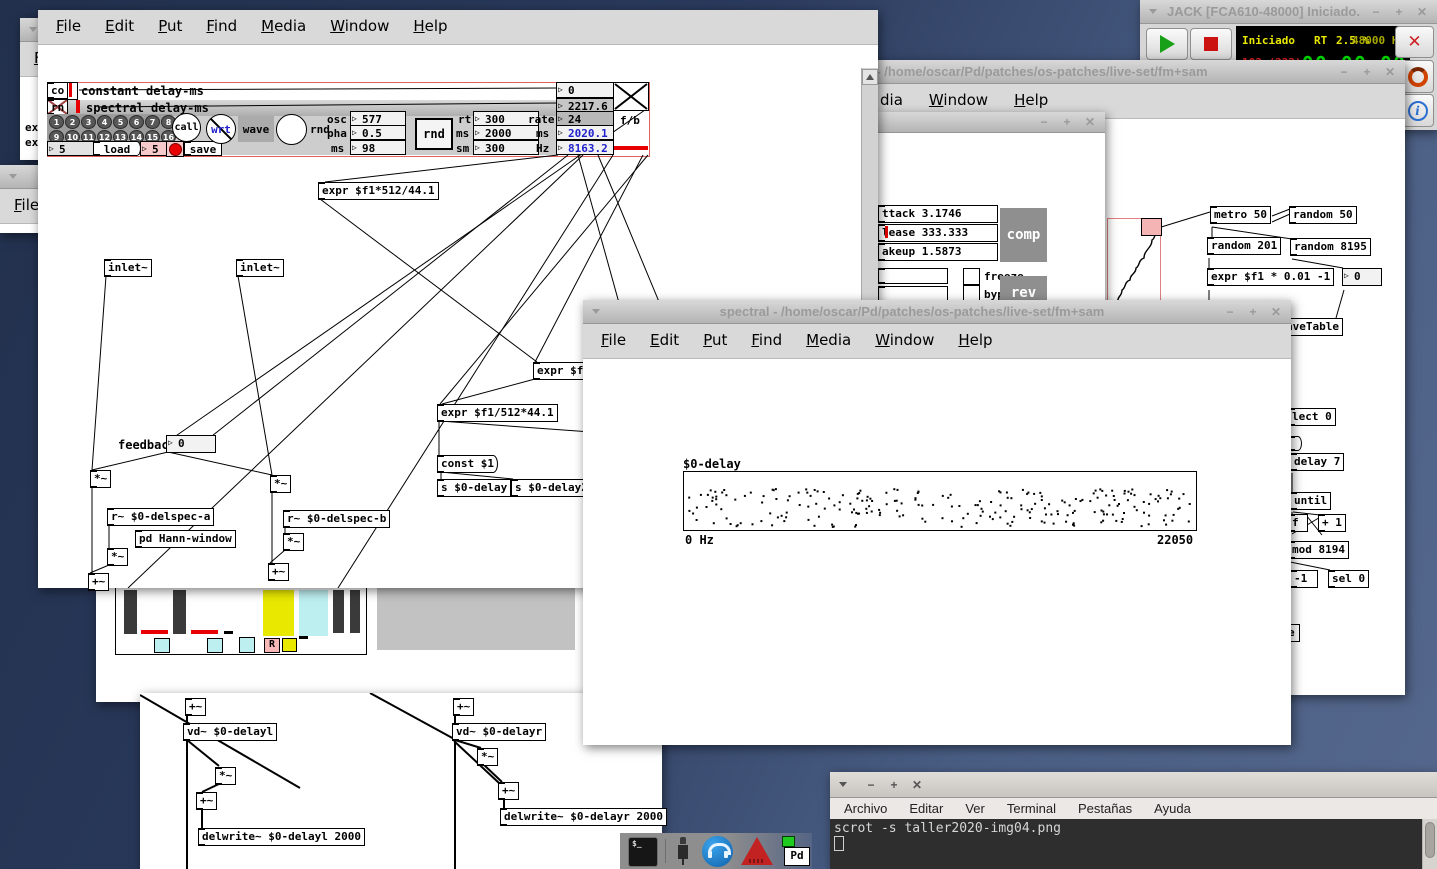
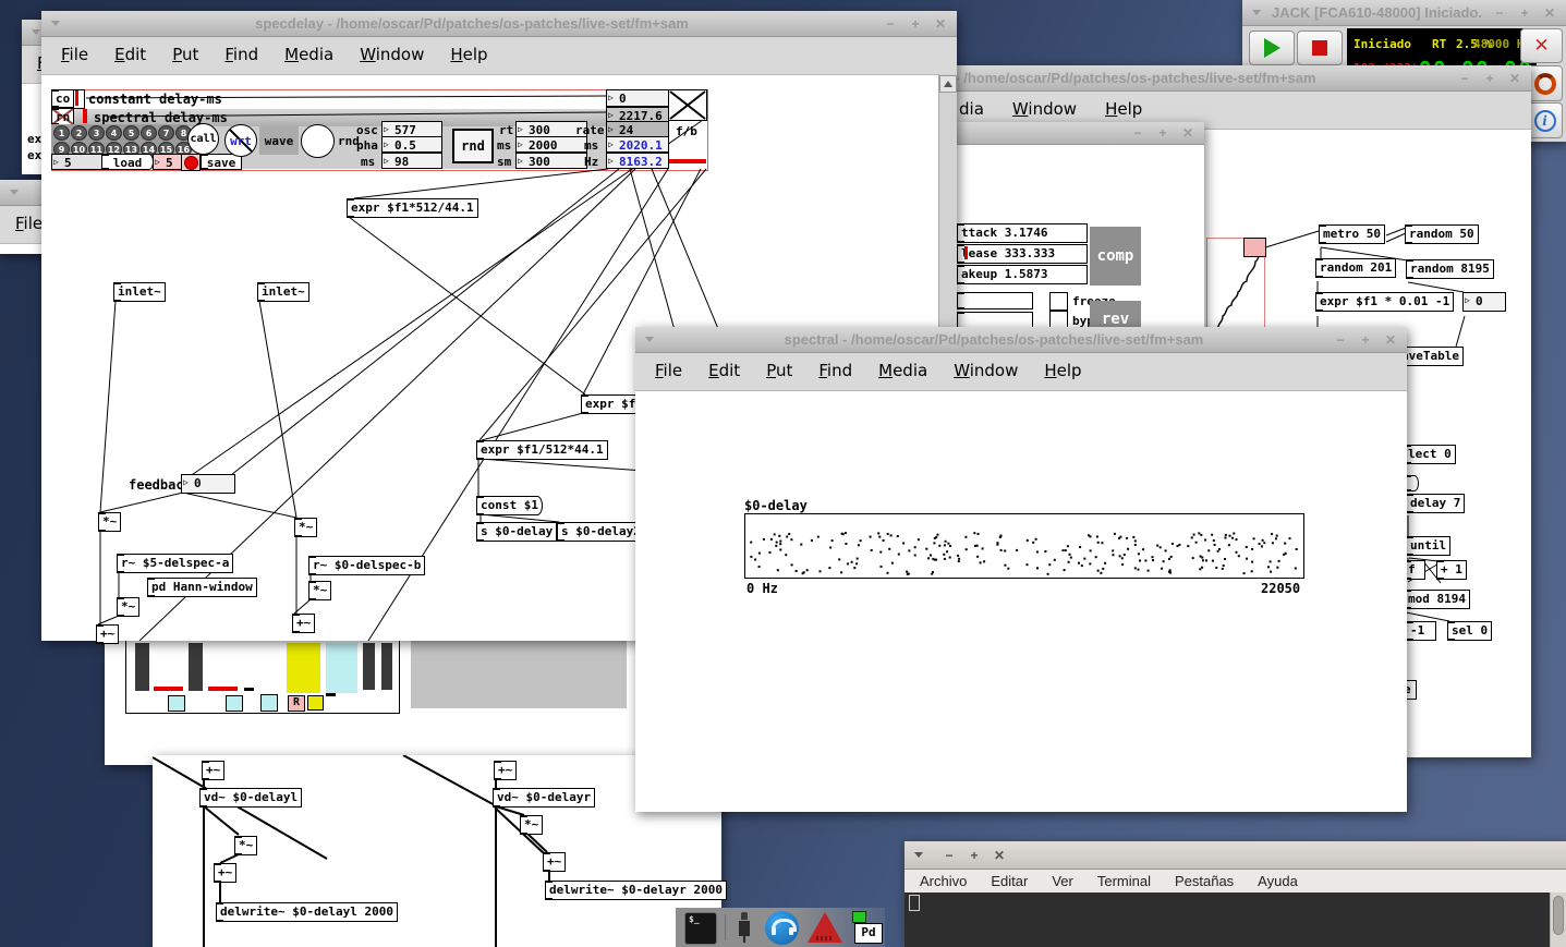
  File
  JACK [FCA610-48000] Iniciado.
  Iniciado
  RT
  2.5 %
  48000
  ✕
  i
  - /home/oscar/Pd/patches/os-patches/live-set/fm+sam
  dia
  Window
  Help
  metro 50
  random 50
  random 201
  random 8195
  expr $f1 * 0.01 -1
  0
  veTable
  lect 0
  delay 7
  until
  f
  + 1
  mod 8194
  -1
  sel 0
  e
  ttack 3.1746
  ease 333.333
  akeup 1.5873
  comp
  rev
  R
  +~
  vd~ $0-delayl
  *~
  +~
  delwrite~ $0-delayl 2000
  +~
  vd~ $0-delayr
  *~
  +~
  delwrite~ $0-delayr 2000
+ specdelay - /home/oscar/Pd/patches/os-patches/live-set/fm+sam
  File
  Edit
  Put
  Find
  Media
  Window
  Help
  co
  constant delay-ms
  rn
  spectral delay-ms
  0
  2217.6
  f/b
  1
  2
  3
  4
  5
  6
  7
  8
  9
  10
  11
  12
  13
  14
  15
  16
  call
  5
  load
  5
  save
  wrt
  wave
  rnd
  osc
  pha
  ms
  577
  0.5
  98
  rnd
  rt
  ms
  sm
  300
  2000
  300
  rate
  ms
  Hz
  24
  2020.1
  8163.2
  expr $f1*512/44.1
  inlet~
  inlet~
  feedbac
  0
  *~
  *~
- r~ $0-delspec-a
+ r~ $5-delspec-a
  pd Hann-window
  *~
  +~
  r~ $0-delspec-b
  *~
  +~
  expr $f
  expr $f1/512*44.1
  const $1
  s $0-delay
  s $0-delay
  spectral - /home/oscar/Pd/patches/os-patches/live-set/fm+sam
  File
  Edit
  Put
  Find
  Media
  Window
  Help
  $0-delay
  0 Hz
  22050
  Archivo
  Editar
  Ver
  Terminal
  Pestañas
  Ayuda
- scrot -s taller2020-img04.png
  $_
  Pd
